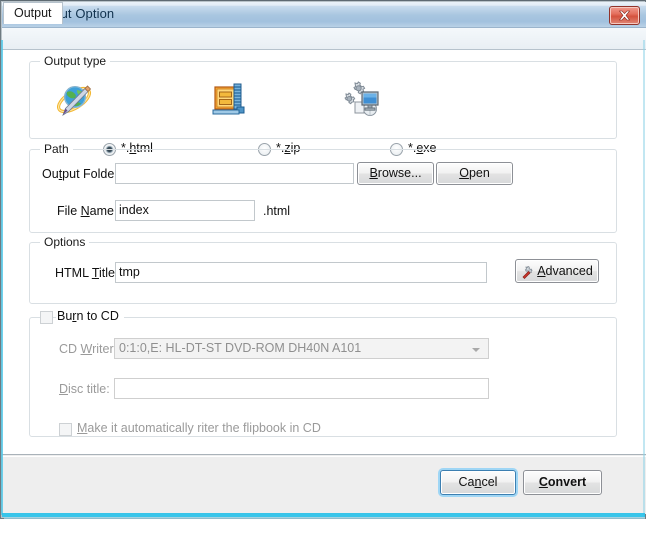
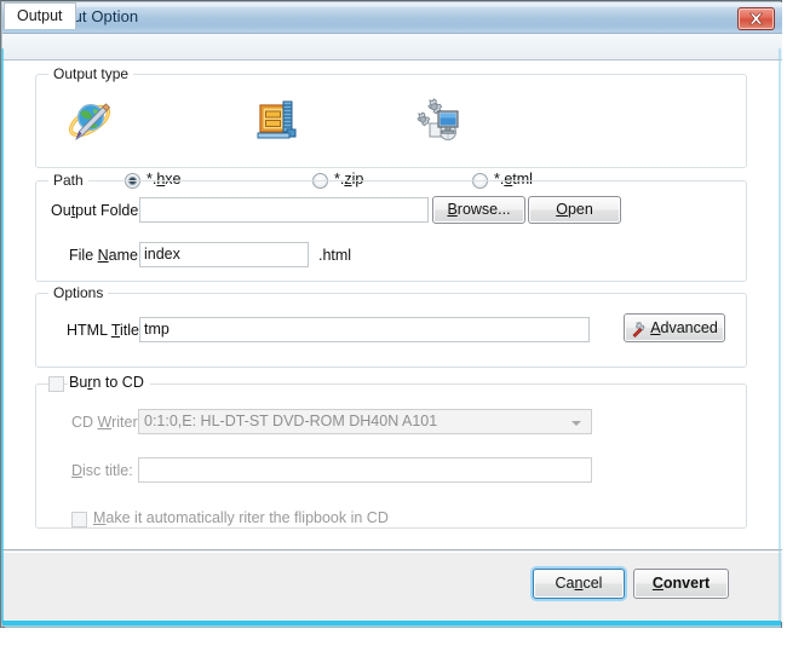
  Output
  Output type
- *.html
+ *.hxe
  *.zip
- *.exe
+ *.etml
  Path
  Output Folde
  Browse...
  Open
  File Name
  index
  .html
  Options
  HTML Title
  tmp
  Advanced
  Burn to CD
  CD Writer
  0:1:0,E: HL-DT-ST DVD-ROM DH40N A101
  Disc title:
  Make it automatically riter the flipbook in CD
  Cancel
  Convert
